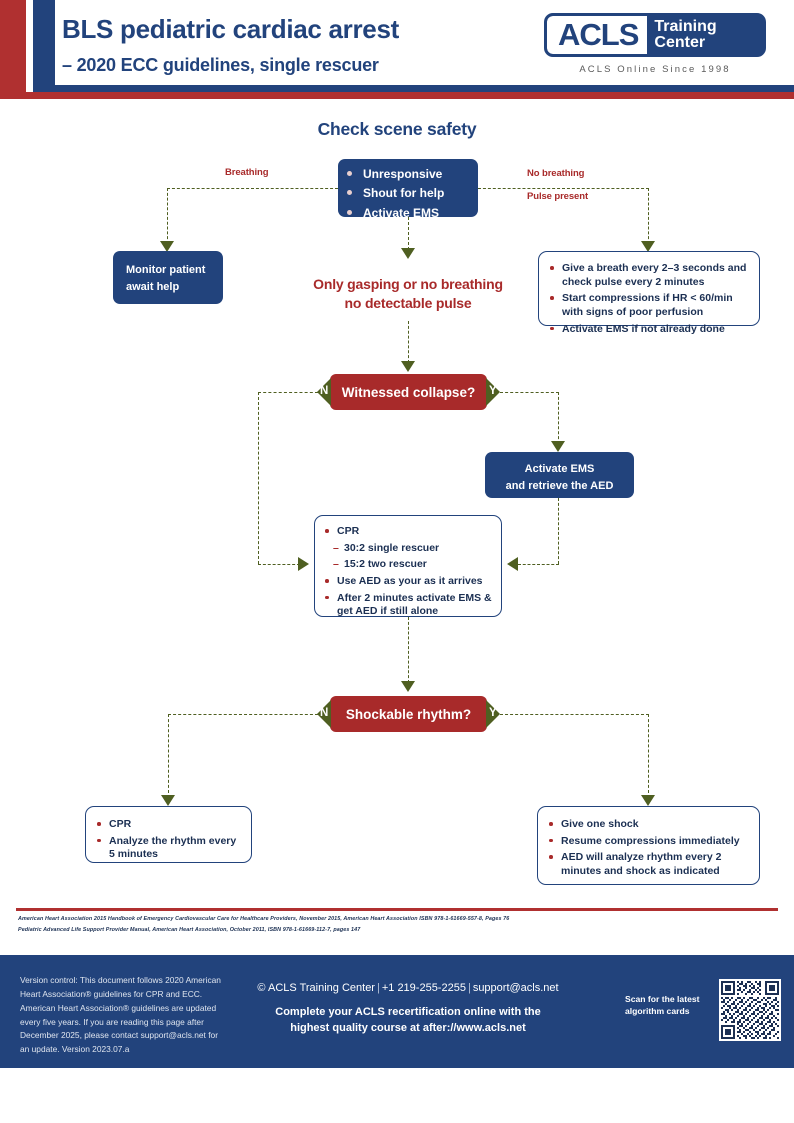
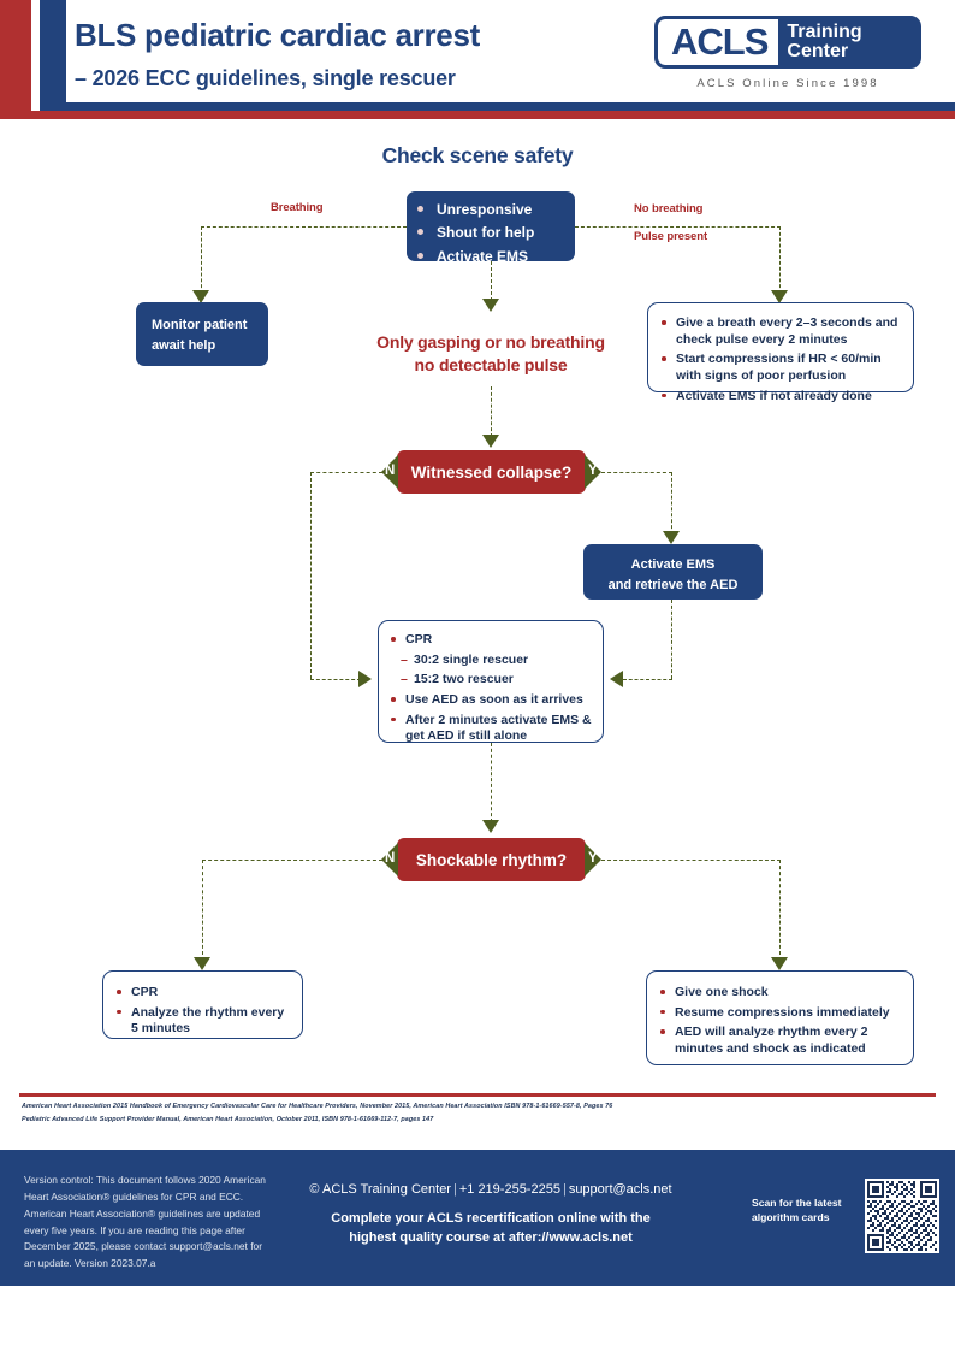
  BLS pediatric cardiac arrest
- – 2020 ECC guidelines, single rescuer
+ – 2026 ECC guidelines, single rescuer
  ACLS
  Training
  Center
  ACLS Online Since 1998
  Check scene safety
  Unresponsive
  Shout for help
  Activate EMS
  Breathing
  Monitor patient
  await help
  No breathing
  Pulse present
  Give a breath every 2–3 seconds and check pulse every 2 minutes
  Start compressions if HR < 60/min with signs of poor perfusion
  Activate EMS if not already done
  Only gasping or no breathing
  no detectable pulse
  Witnessed collapse?
  N
  Y
  Activate EMS
  and retrieve the AED
  CPR
  30:2 single rescuer
  15:2 two rescuer
- Use AED as your as it arrives
+ Use AED as soon as it arrives
  After 2 minutes activate EMS & get AED if still alone
  Shockable rhythm?
  N
  Y
  CPR
  Analyze the rhythm every 5 minutes
  Give one shock
  Resume compressions immediately
  AED will analyze rhythm every 2 minutes and shock as indicated
  Version control: This document follows 2020 American Heart Association® guidelines for CPR and ECC. American Heart Association® guidelines are updated every five years. If you are reading this page after December 2025, please contact support@acls.net for an update. Version 2023.07.a
  © ACLS Training Center | +1 219-255-2255 | support@acls.net
  Complete your ACLS recertification online with the
  highest quality course at after://www.acls.net
  Scan for the latest
  algorithm cards
